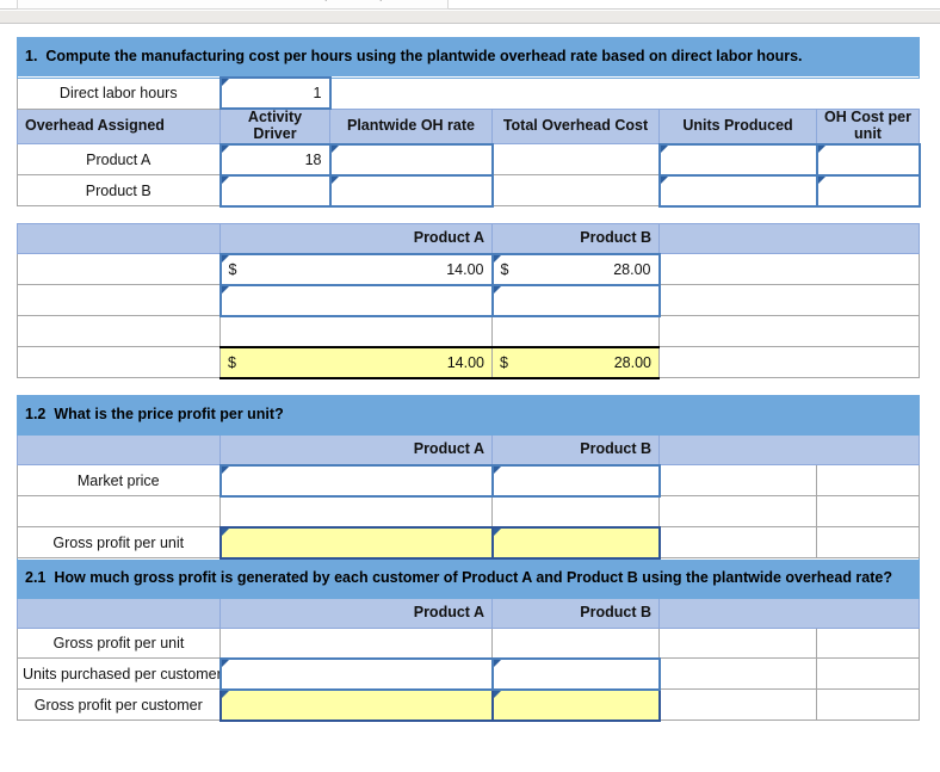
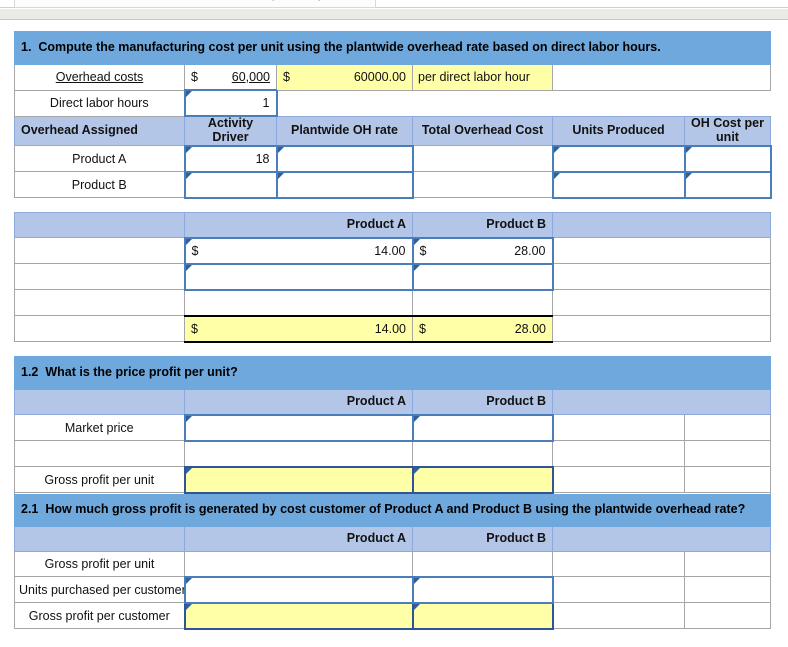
- 1. Compute the manufacturing cost per hours using the plantwide overhead rate based on direct labor hours.
+ 1. Compute the manufacturing cost per unit using the plantwide overhead rate based on direct labor hours.
+ Overhead costs	$ 60,000	$ 60000.00	per direct labor hour
  Direct labor hours	1
  Overhead Assigned	Activity Driver	Plantwide OH rate	Total Overhead Cost	Units Produced	OH Cost per unit
  Product A	18
  Product B
  	Product A	Product B
  	$ 14.00	$ 28.00
  	$ 14.00	$ 28.00
  1.2 What is the price profit per unit?
  	Product A	Product B
  Market price
  Gross profit per unit
- 2.1 How much gross profit is generated by each customer of Product A and Product B using the plantwide overhead rate?
+ 2.1 How much gross profit is generated by cost customer of Product A and Product B using the plantwide overhead rate?
  	Product A	Product B
  Gross profit per unit
  Units purchased per custome
  Gross profit per customer
